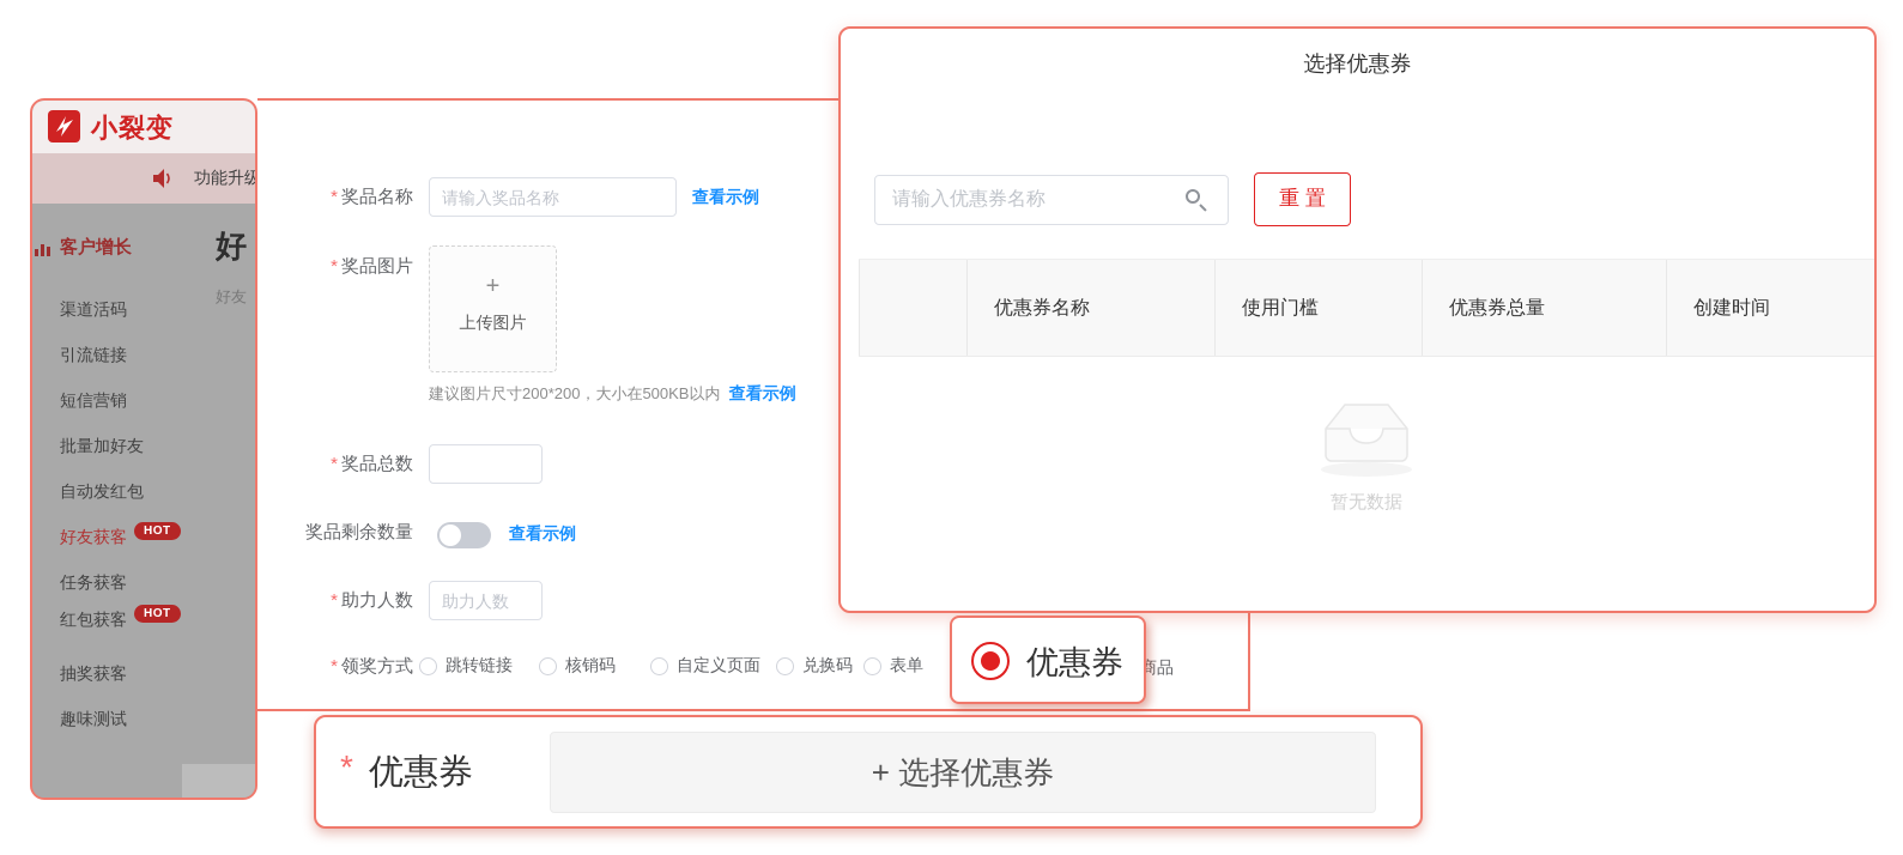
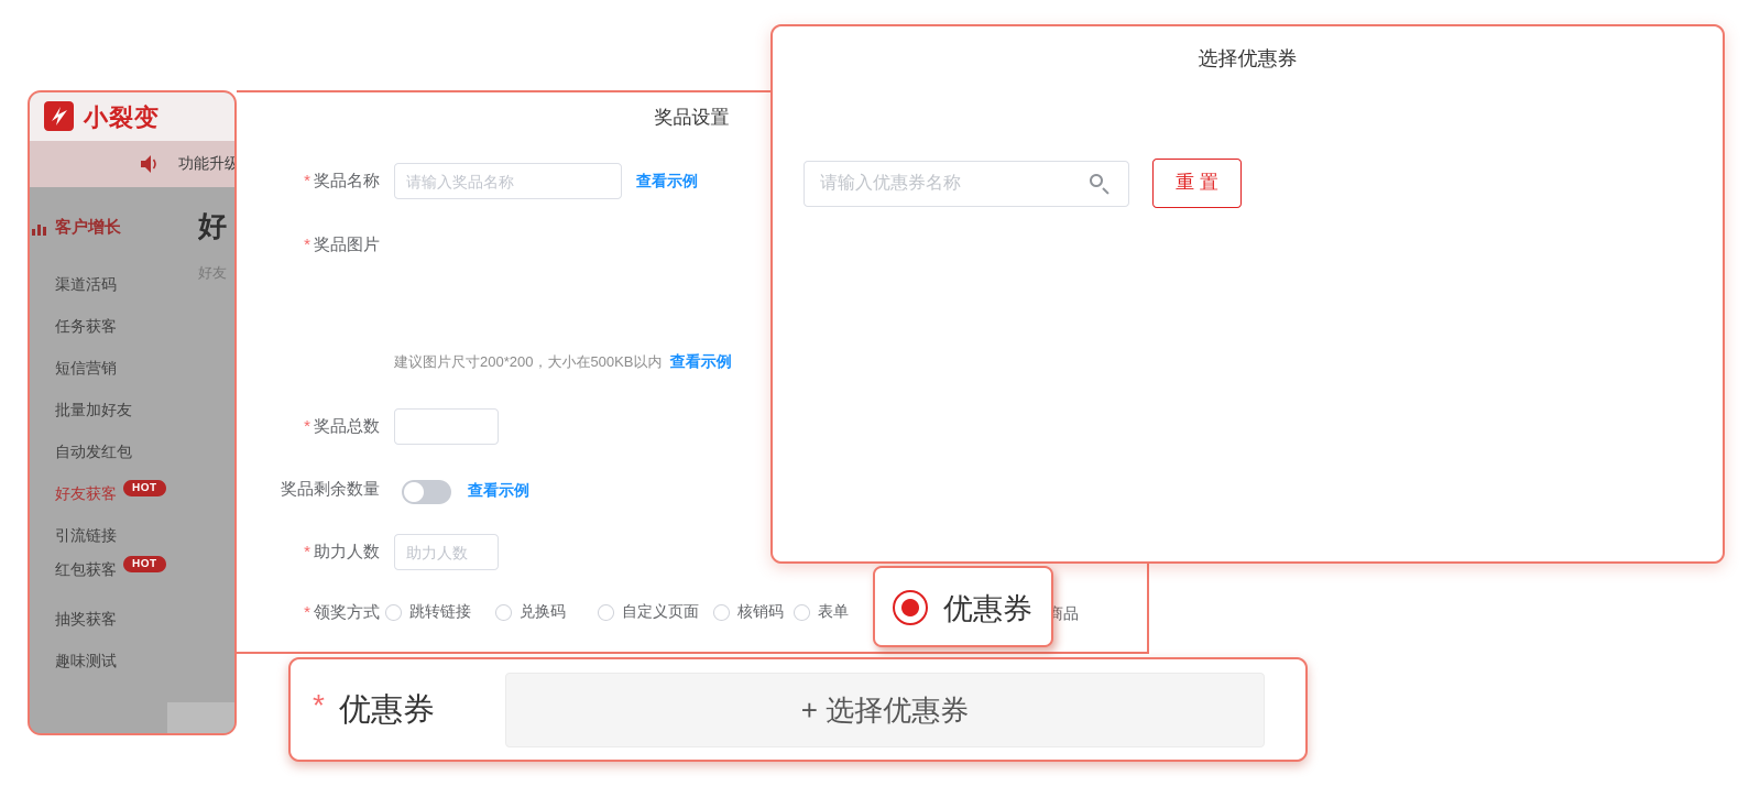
  小裂变
  功能升级
  客户增长
  渠道活码
- 引流链接
+ 任务获客
  短信营销
  批量加好友
  自动发红包
  好友获客 HOT
- 任务获客
+ 引流链接
  红包获客 HOT
  抽奖获客
  趣味测试
  好
  好友
+ 奖品设置
  * 奖品名称
  请输入奖品名称
  查看示例
  * 奖品图片
- +
- 上传图片
  建议图片尺寸200*200，大小在500KB以内 查看示例
  * 奖品总数
  奖品剩余数量
  查看示例
  * 助力人数
  助力人数
  * 领奖方式
  跳转链接
- 核销码
+ 兑换码
  自定义页面
- 兑换码
+ 核销码
  表单
  选择优惠券
  请输入优惠券名称
  重 置
- 优惠券名称
- 使用门槛
- 优惠券总量
- 创建时间
- 暂无数据
  优惠券
  *
  优惠券
  + 选择优惠券
